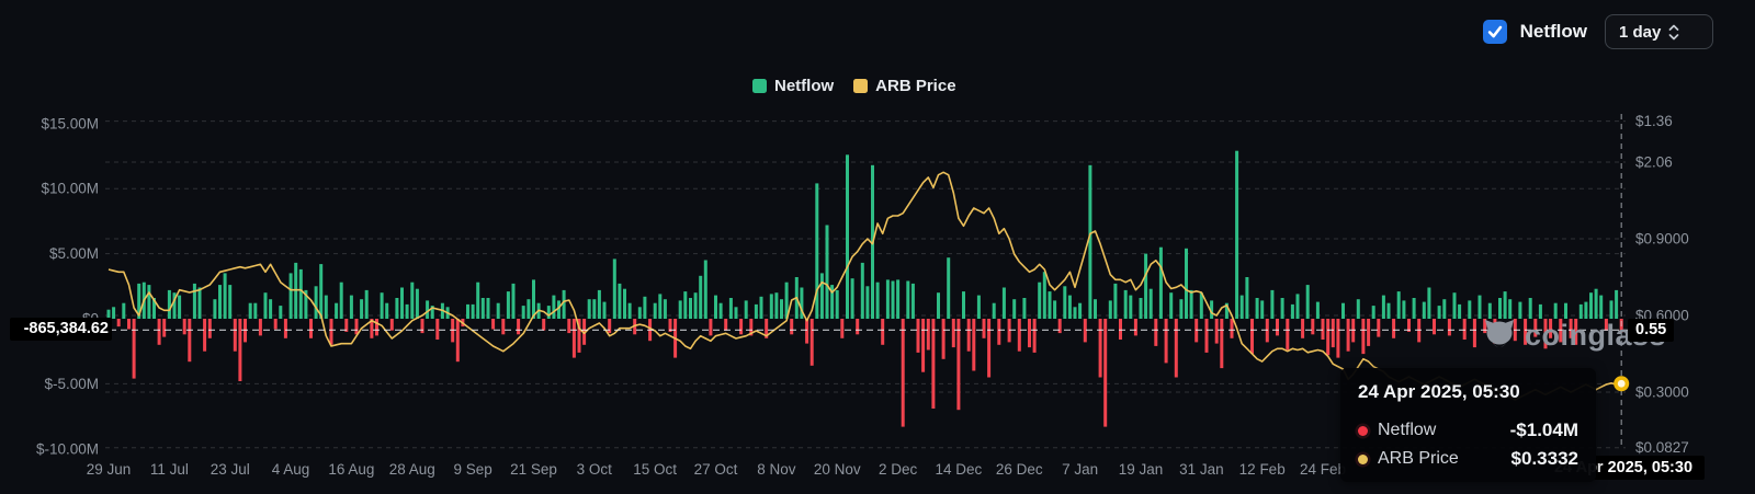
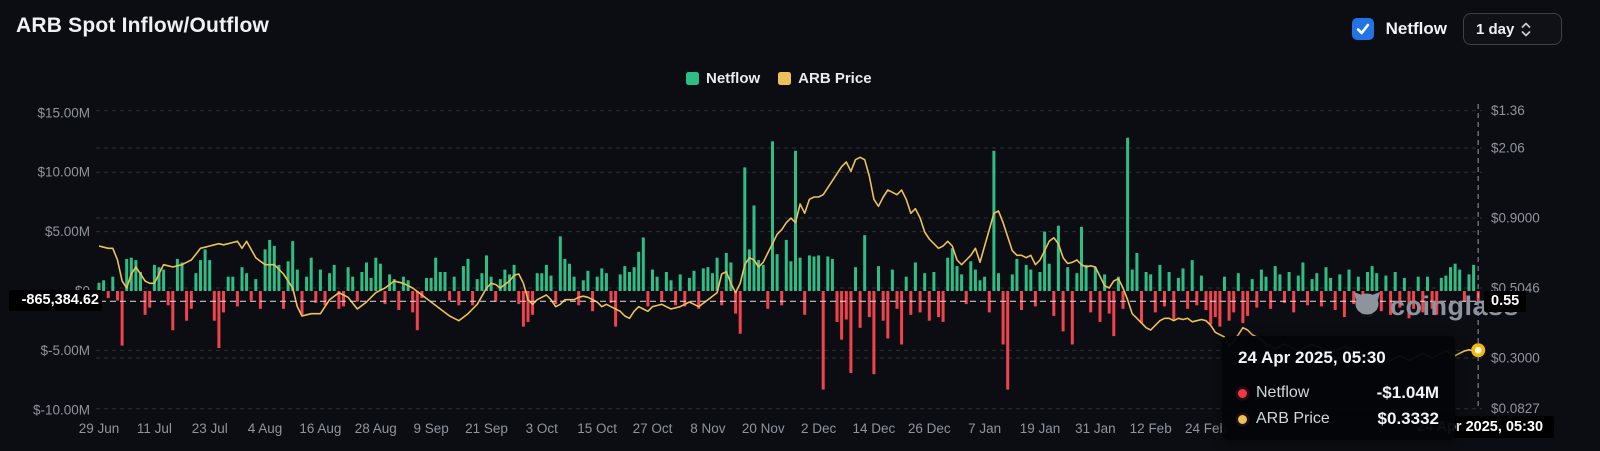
+ ARB Spot Inflow/Outflow
  Netflow
  1 day
  Netflow
  ARB Price
  $15.00M
  $10.00M
  $5.00M
  $-5.00M
  $-10.00M
  $1.36
  $2.06
  $0.9000
- $0.6000
+ $0.5046
  $0.3000
  $0.0827
  29 Jun
  11 Jul
  23 Jul
  4 Aug
  16 Aug
  28 Aug
  9 Sep
  21 Sep
  3 Oct
  15 Oct
  27 Oct
  8 Nov
  20 Nov
  2 Dec
  14 Dec
  26 Dec
  7 Jan
  19 Jan
  31 Jan
  12 Feb
  24 Fe
  coingla
  -865,384.62
  0.55
  r 2025, 05:30
  24 Apr 2025, 05:30
  Netflow
  -$1.04M
  ARB Price
  $0.3332
